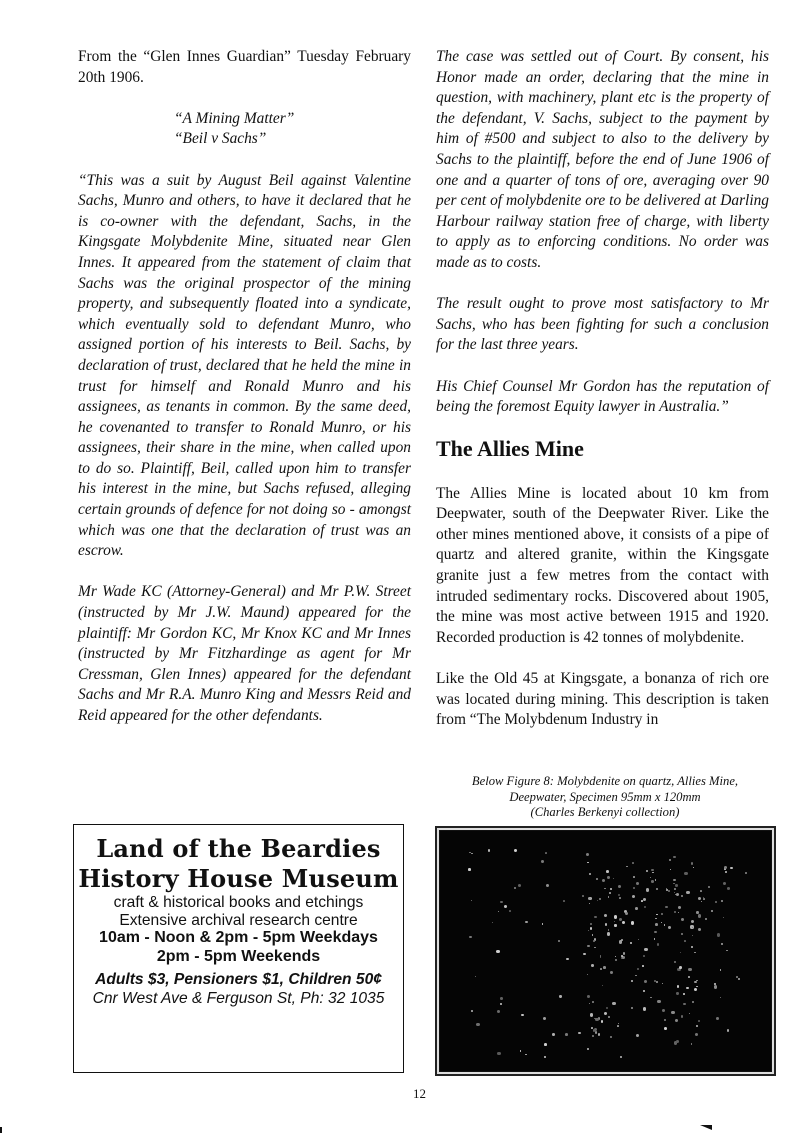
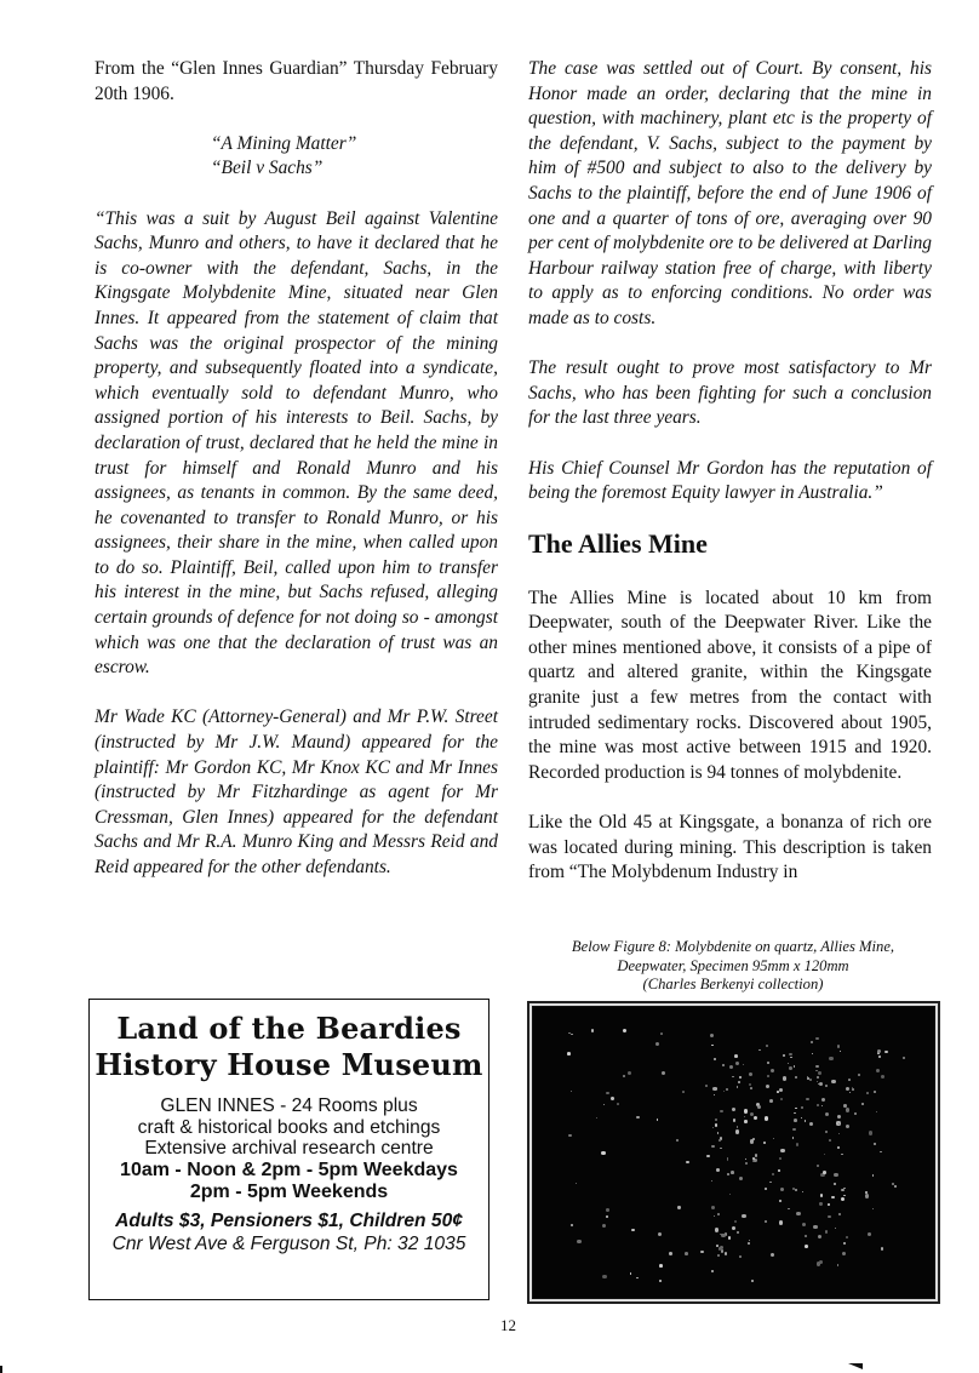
- From the “Glen Innes Guardian” Tuesday February 20th 1906.
+ From the “Glen Innes Guardian” Thursday February 20th 1906.
  “A Mining Matter”
  “Beil v Sachs”
  “This was a suit by August Beil against Valentine Sachs, Munro and others, to have it declared that he is co-owner with the defendant, Sachs, in the Kingsgate Molybdenite Mine, situated near Glen Innes. It appeared from the statement of claim that Sachs was the original prospector of the mining property, and subsequently floated into a syndicate, which eventually sold to defendant Munro, who assigned portion of his interests to Beil. Sachs, by declaration of trust, declared that he held the mine in trust for himself and Ronald Munro and his assignees, as tenants in common. By the same deed, he covenanted to transfer to Ronald Munro, or his assignees, their share in the mine, when called upon to do so. Plaintiff, Beil, called upon him to transfer his interest in the mine, but Sachs refused, alleging certain grounds of defence for not doing so - amongst which was one that the declaration of trust was an escrow.
  Mr Wade KC (Attorney-General) and Mr P.W. Street (instructed by Mr J.W. Maund) appeared for the plaintiff: Mr Gordon KC, Mr Knox KC and Mr Innes (instructed by Mr Fitzhardinge as agent for Mr Cressman, Glen Innes) appeared for the defendant Sachs and Mr R.A. Munro King and Messrs Reid and Reid appeared for the other defendants.
  The case was settled out of Court. By consent, his Honor made an order, declaring that the mine in question, with machinery, plant etc is the property of the defendant, V. Sachs, subject to the payment by him of #500 and subject to also to the delivery by Sachs to the plaintiff, before the end of June 1906 of one and a quarter of tons of ore, averaging over 90 per cent of molybdenite ore to be delivered at Darling Harbour railway station free of charge, with liberty to apply as to enforcing conditions. No order was made as to costs.
  The result ought to prove most satisfactory to Mr Sachs, who has been fighting for such a conclusion for the last three years.
  His Chief Counsel Mr Gordon has the reputation of being the foremost Equity lawyer in Australia.”
  The Allies Mine
- The Allies Mine is located about 10 km from Deepwater, south of the Deepwater River. Like the other mines mentioned above, it consists of a pipe of quartz and altered granite, within the Kingsgate granite just a few metres from the contact with intruded sedimentary rocks. Discovered about 1905, the mine was most active between 1915 and 1920. Recorded production is 42 tonnes of molybdenite.
+ The Allies Mine is located about 10 km from Deepwater, south of the Deepwater River. Like the other mines mentioned above, it consists of a pipe of quartz and altered granite, within the Kingsgate granite just a few metres from the contact with intruded sedimentary rocks. Discovered about 1905, the mine was most active between 1915 and 1920. Recorded production is 94 tonnes of molybdenite.
  Like the Old 45 at Kingsgate, a bonanza of rich ore was located during mining. This description is taken from “The Molybdenum Industry in
  Below Figure 8: Molybdenite on quartz, Allies Mine,
  Deepwater, Specimen 95mm x 120mm
  (Charles Berkenyi collection)
  Land of the Beardies
  History House Museum
+ GLEN INNES - 24 Rooms plus
  craft & historical books and etchings
  Extensive archival research centre
  10am - Noon & 2pm - 5pm Weekdays
  2pm - 5pm Weekends
  Adults $3, Pensioners $1, Children 50¢
  Cnr West Ave & Ferguson St, Ph: 32 1035
  12
